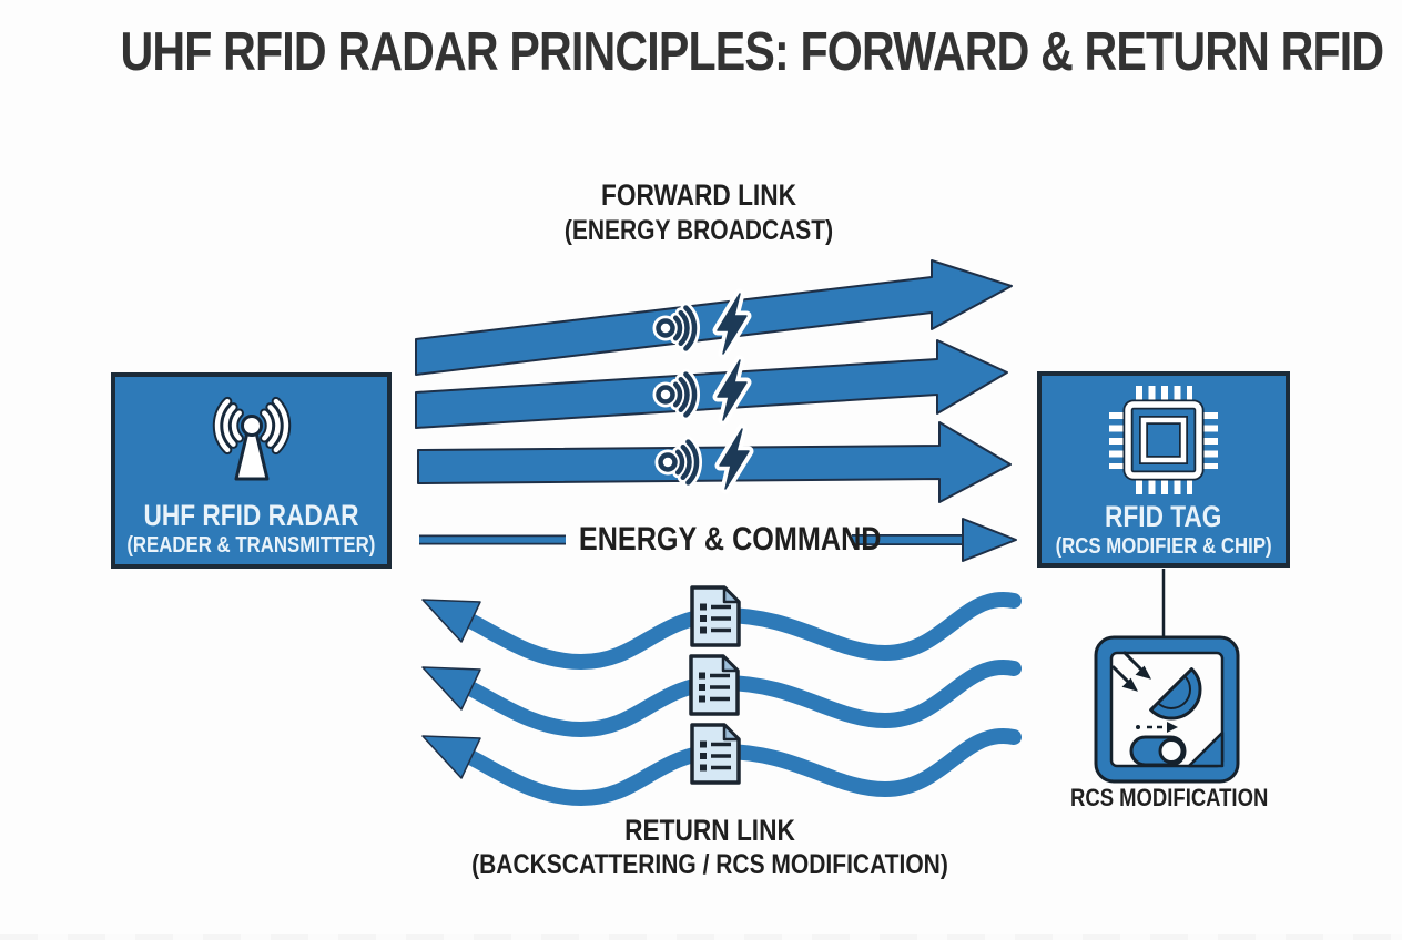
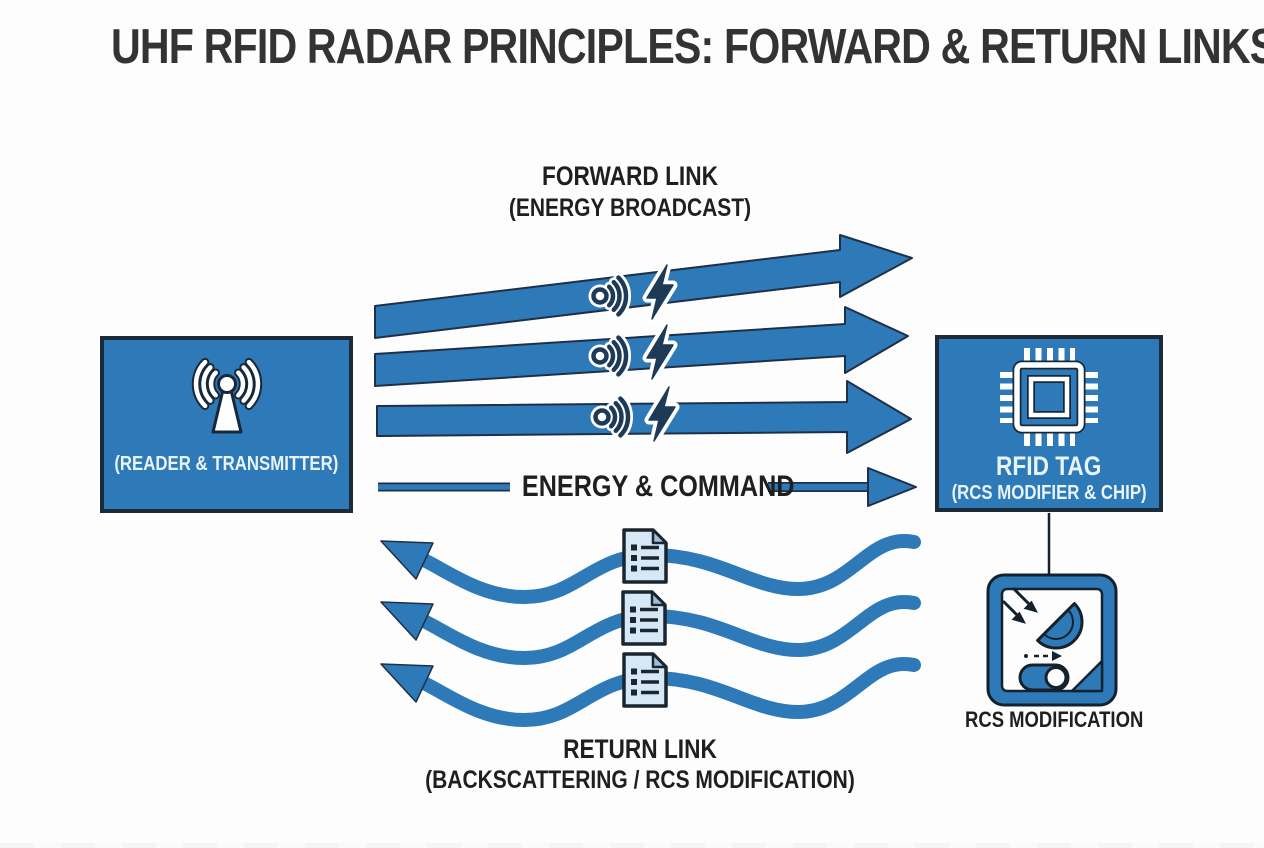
- UHF RFID RADAR PRINCIPLES: FORWARD & RETURN RFID
+ UHF RFID RADAR PRINCIPLES: FORWARD & RETURN LINKS
  FORWARD LINK
  (ENERGY BROADCAST)
  ENERGY & COMMAND
  RETURN LINK
  (BACKSCATTERING / RCS MODIFICATION)
- UHF RFID RADAR
  (READER & TRANSMITTER)
  RFID TAG
  (RCS MODIFIER & CHIP)
  RCS MODIFICATION
